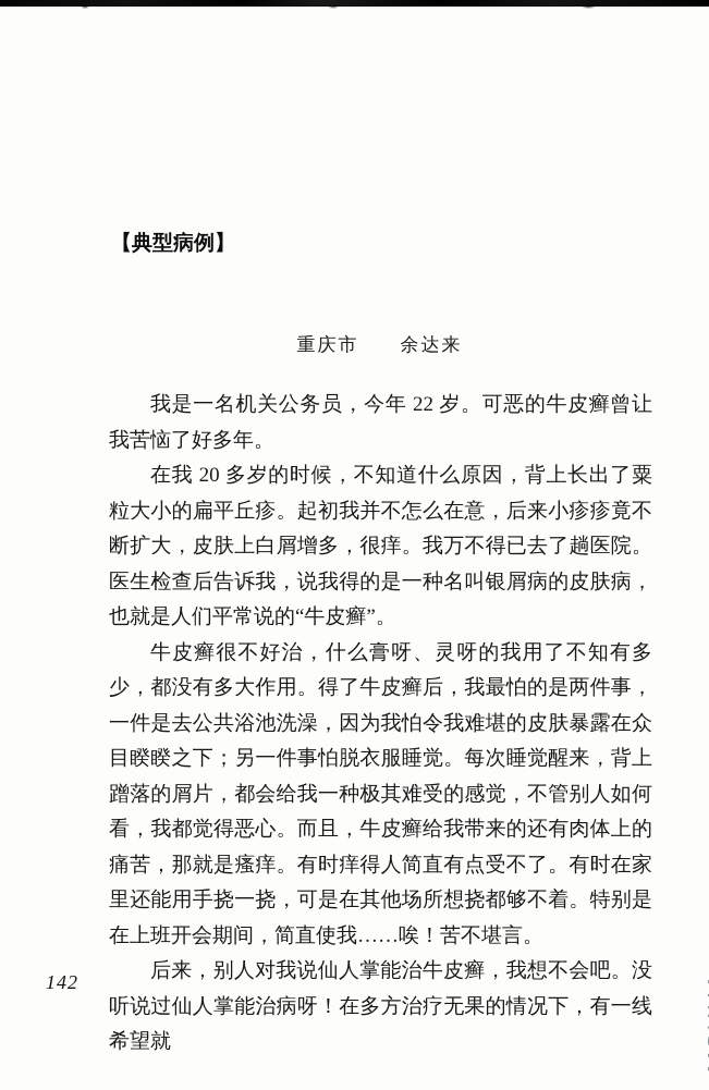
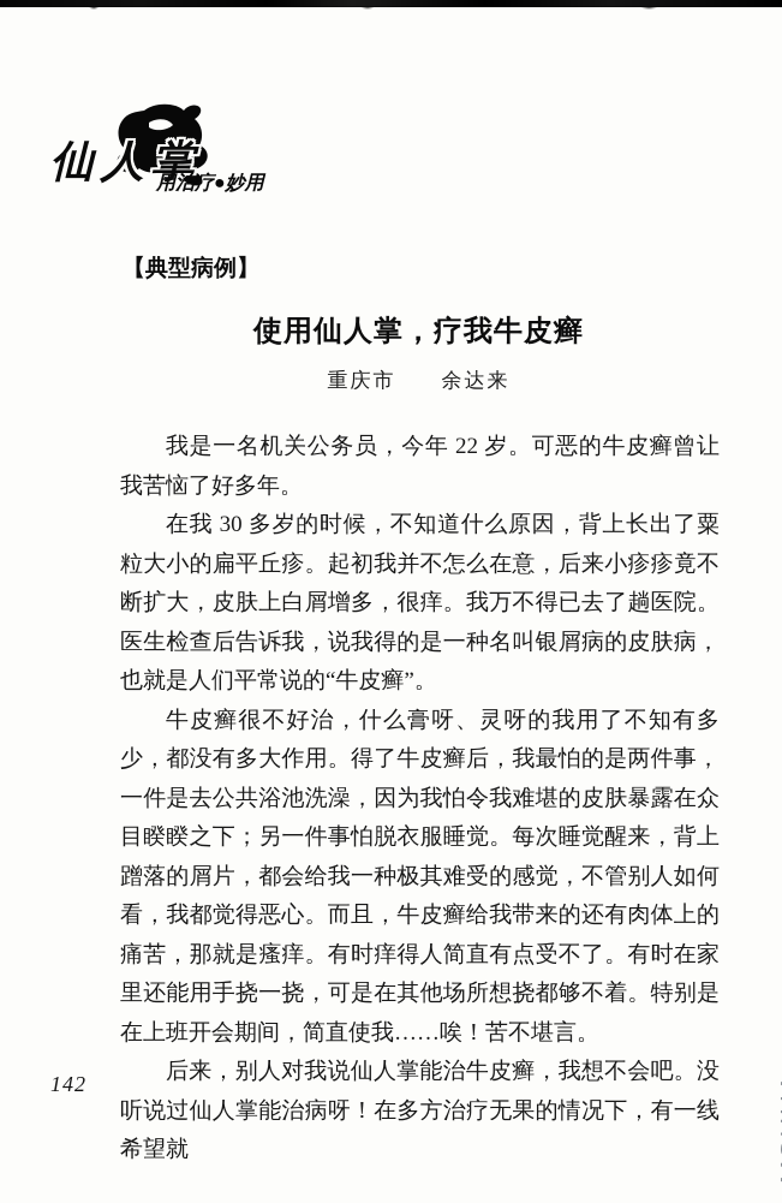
+ 仙人掌
+ 用治疗●妙用
  【典型病例】
+ 使用仙人掌，疗我牛皮癣
  重庆市 余达来
  我是一名机关公务员，今年 22 岁。可恶的牛皮癣曾让我苦恼了好多年。
- 在我 20 多岁的时候，不知道什么原因，背上长出了粟粒大小的扁平丘疹。起初我并不怎么在意，后来小疹疹竟不断扩大，皮肤上白屑增多，很痒。我万不得已去了趟医院。医生检查后告诉我，说我得的是一种名叫银屑病的皮肤病，也就是人们平常说的“牛皮癣”。
+ 在我 30 多岁的时候，不知道什么原因，背上长出了粟粒大小的扁平丘疹。起初我并不怎么在意，后来小疹疹竟不断扩大，皮肤上白屑增多，很痒。我万不得已去了趟医院。医生检查后告诉我，说我得的是一种名叫银屑病的皮肤病，也就是人们平常说的“牛皮癣”。
  牛皮癣很不好治，什么膏呀、灵呀的我用了不知有多少，都没有多大作用。得了牛皮癣后，我最怕的是两件事，一件是去公共浴池洗澡，因为我怕令我难堪的皮肤暴露在众目睽睽之下；另一件事怕脱衣服睡觉。每次睡觉醒来，背上蹭落的屑片，都会给我一种极其难受的感觉，不管别人如何看，我都觉得恶心。而且，牛皮癣给我带来的还有肉体上的痛苦，那就是瘙痒。有时痒得人简直有点受不了。有时在家里还能用手挠一挠，可是在其他场所想挠都够不着。特别是在上班开会期间，简直使我……唉！苦不堪言。
  后来，别人对我说仙人掌能治牛皮癣，我想不会吧。没听说过仙人掌能治病呀！在多方治疗无果的情况下，有一线希望就
  142
